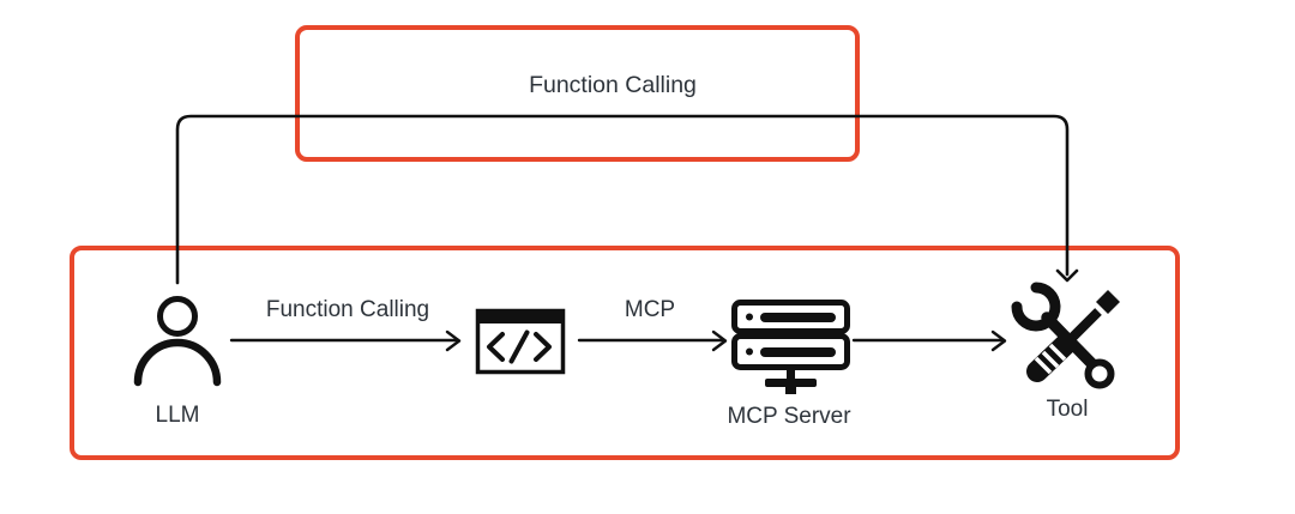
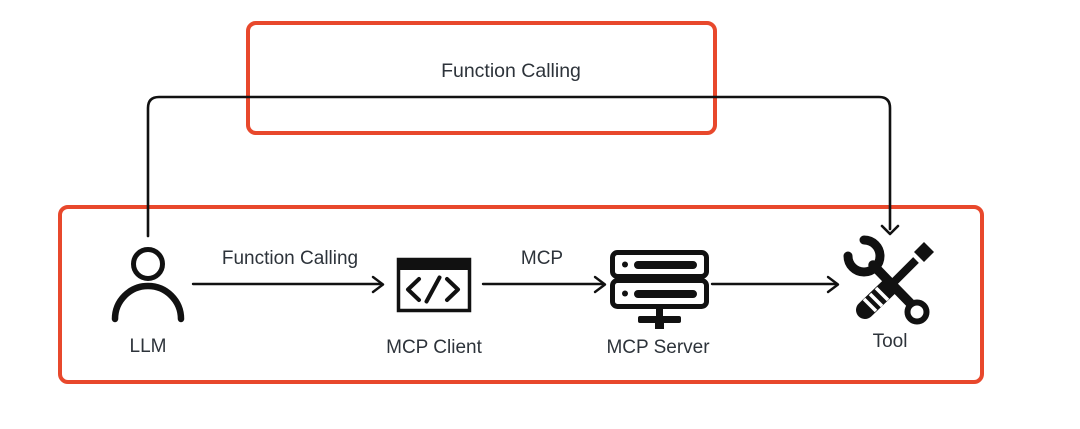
  Function Calling
  Function Calling
  MCP
  LLM
+ MCP Client
  MCP Server
  Tool
